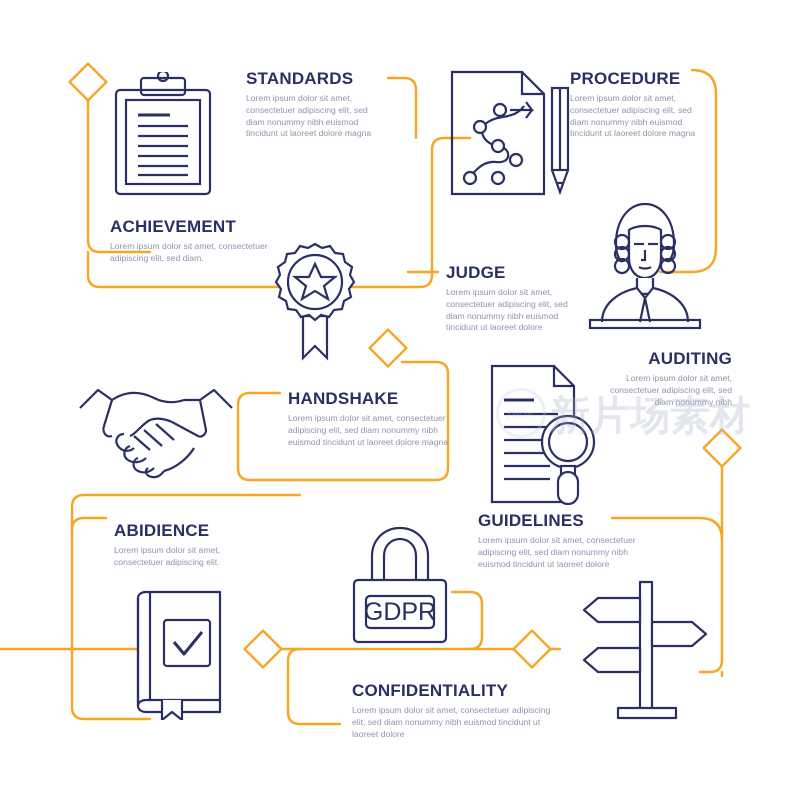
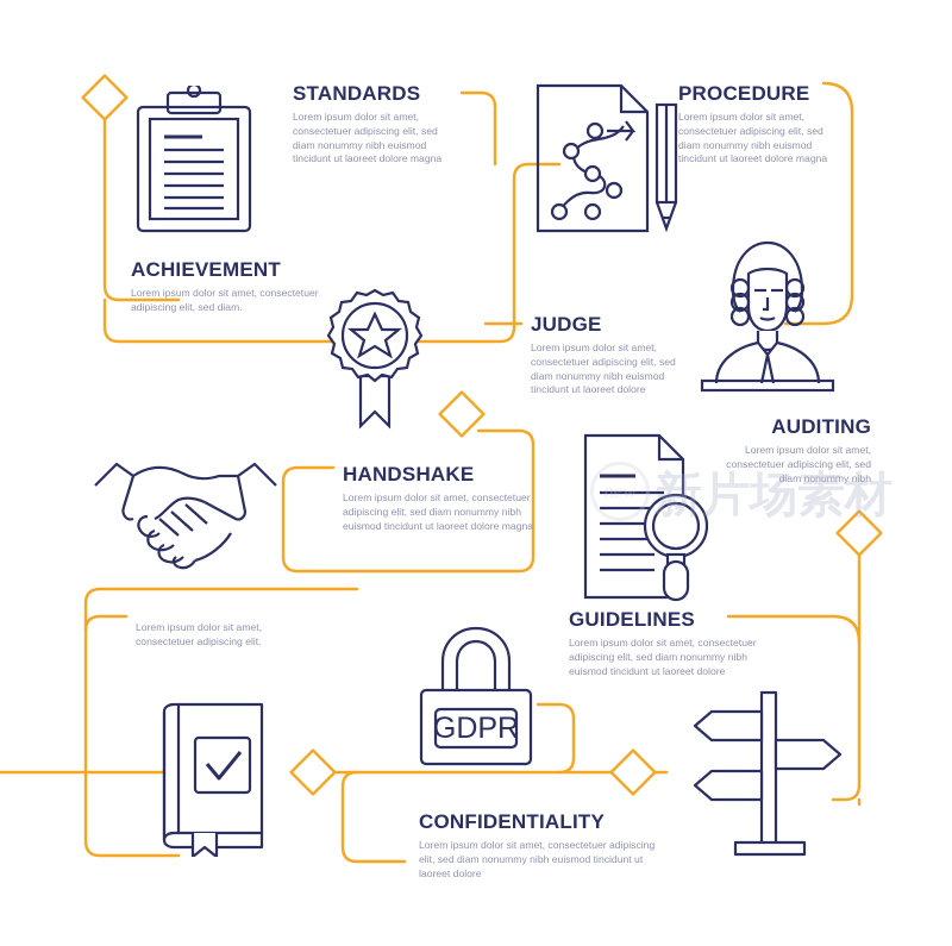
  GDPR
  STANDARDS
  Lorem ipsum dolor sit amet, consectetuer adipiscing elit, sed diam nonummy nibh euismod tincidunt ut laoreet dolore magna
  PROCEDURE
  Lorem ipsum dolor sit amet, consectetuer adipiscing elit, sed diam nonummy nibh euismod tincidunt ut laoreet dolore magna
  ACHIEVEMENT
  Lorem ipsum dolor sit amet, consectetuer adipiscing elit, sed diam.
  JUDGE
  Lorem ipsum dolor sit amet, consectetuer adipiscing elit, sed diam nonummy nibh euismod tincidunt ut laoreet dolore
  AUDITING
  Lorem ipsum dolor sit amet, consectetuer adipiscing elit, sed diam nonummy nibh
  HANDSHAKE
  Lorem ipsum dolor sit amet, consectetuer adipiscing elit, sed diam nonummy nibh euismod tincidunt ut laoreet dolore magna
- ABIDIENCE
  Lorem ipsum dolor sit amet, consectetuer adipiscing elit.
  GUIDELINES
  Lorem ipsum dolor sit amet, consectetuer adipiscing elit, sed diam nonummy nibh euismod tincidunt ut laoreet dolore
  CONFIDENTIALITY
  Lorem ipsum dolor sit amet, consectetuer adipiscing elit, sed diam nonummy nibh euismod tincidunt ut laoreet dolore
  new
  新片场素材
